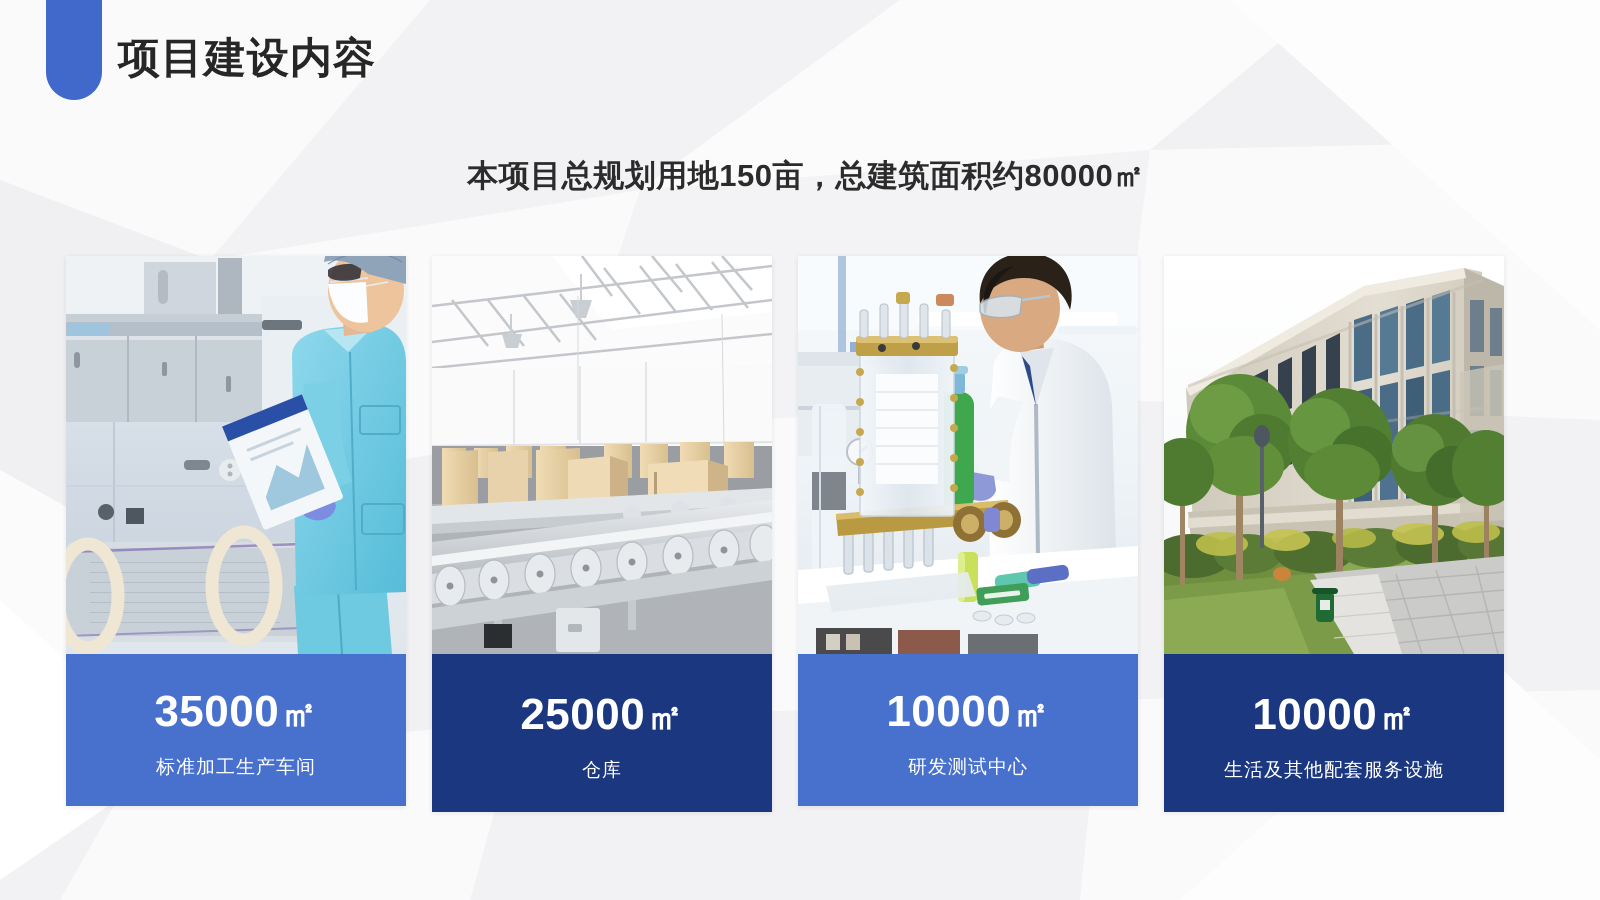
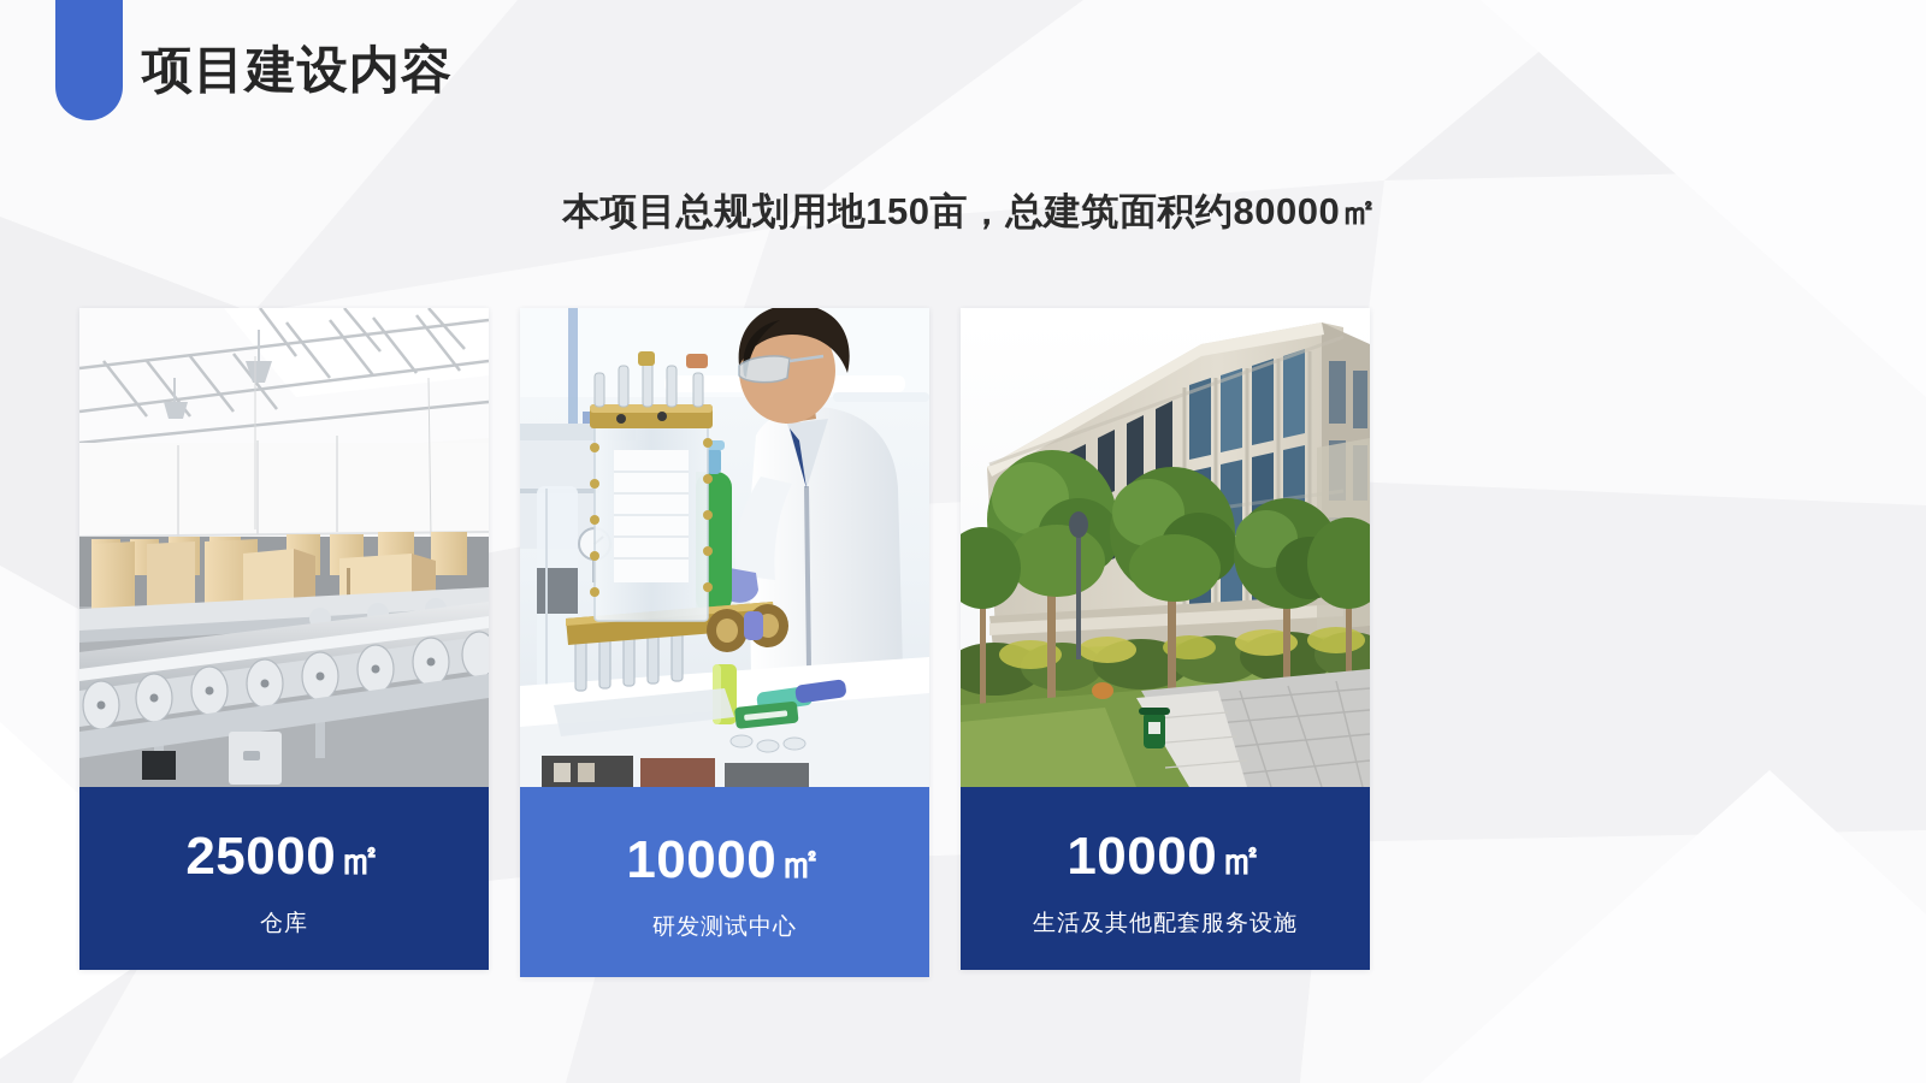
  项目建设内容
  本项目总规划用地150亩，总建筑面积约80000㎡
- 35000㎡
- 标准加工生产车间
  25000㎡
  仓库
  10000㎡
  研发测试中心
  10000㎡
  生活及其他配套服务设施
